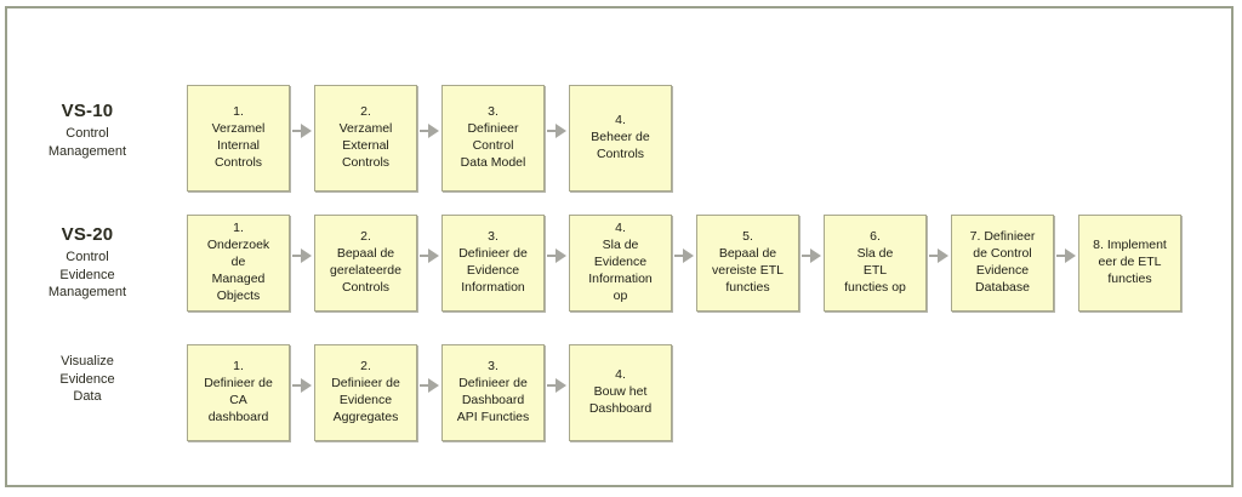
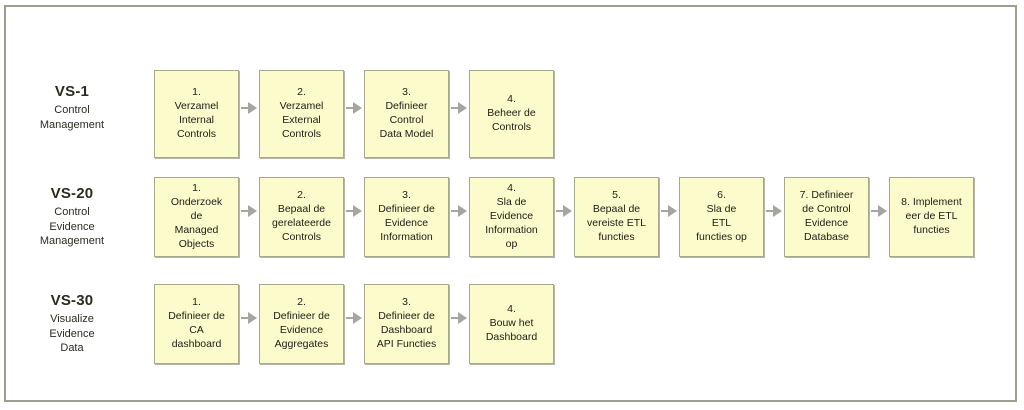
- VS-10
+ VS-1
  Control
  Management
  1.
  Verzamel
  Internal
  Controls
  2.
  Verzamel
  External
  Controls
  3.
  Definieer
  Control
  Data Model
  4.
  Beheer de
  Controls
  VS-20
  Control
  Evidence
  Management
  1.
  Onderzoek
  de
  Managed
  Objects
  2.
  Bepaal de
  gerelateerde
  Controls
  3.
  Definieer de
  Evidence
  Information
  4.
  Sla de
  Evidence
  Information
  op
  5.
  Bepaal de
  vereiste ETL
  functies
  6.
  Sla de
  ETL
  functies op
  7. Definieer
  de Control
  Evidence
  Database
  8. Implement
  eer de ETL
  functies
+ VS-30
  Visualize
  Evidence
  Data
  1.
  Definieer de
  CA
  dashboard
  2.
  Definieer de
  Evidence
  Aggregates
  3.
  Definieer de
  Dashboard
  API Functies
  4.
  Bouw het
  Dashboard
